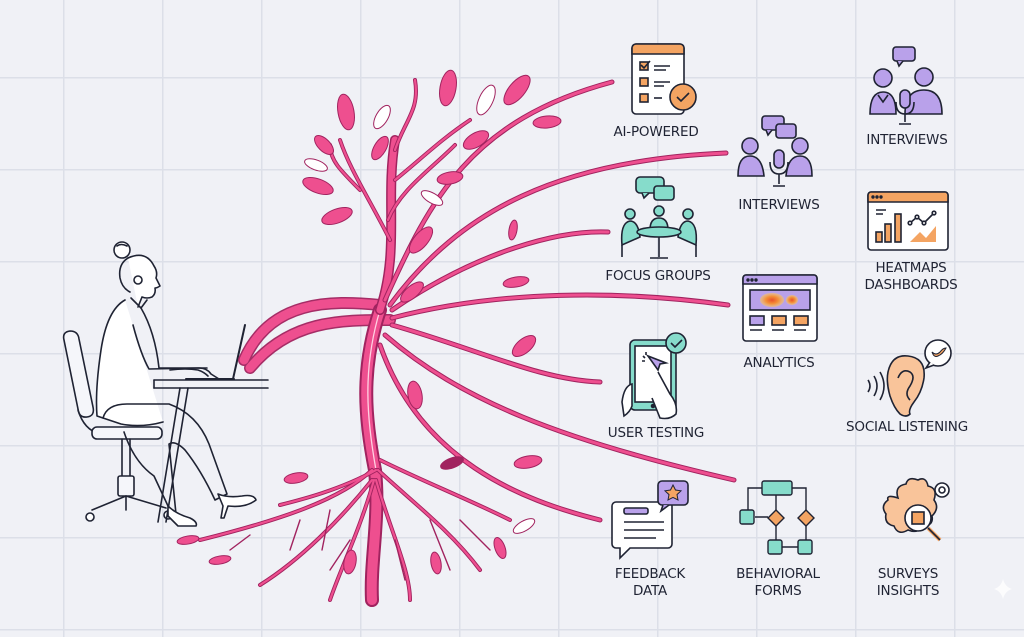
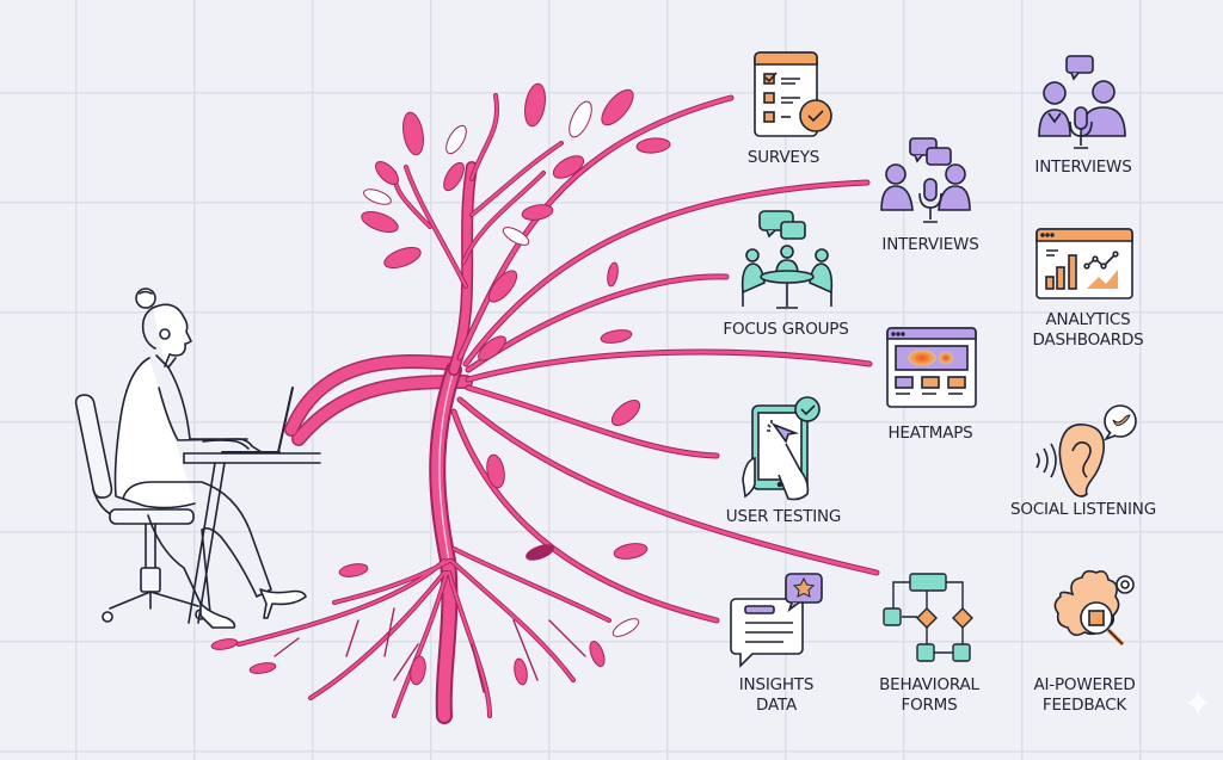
- AI-POWERED
+ SURVEYS
  INTERVIEWS
  INTERVIEWS
  FOCUS GROUPS
- HEATMAPS
+ ANALYTICS
  DASHBOARDS
- ANALYTICS
+ HEATMAPS
  USER TESTING
  SOCIAL LISTENING
- FEEDBACK
+ INSIGHTS
  DATA
  BEHAVIORAL
  FORMS
- SURVEYS
+ AI-POWERED
- INSIGHTS
+ FEEDBACK
